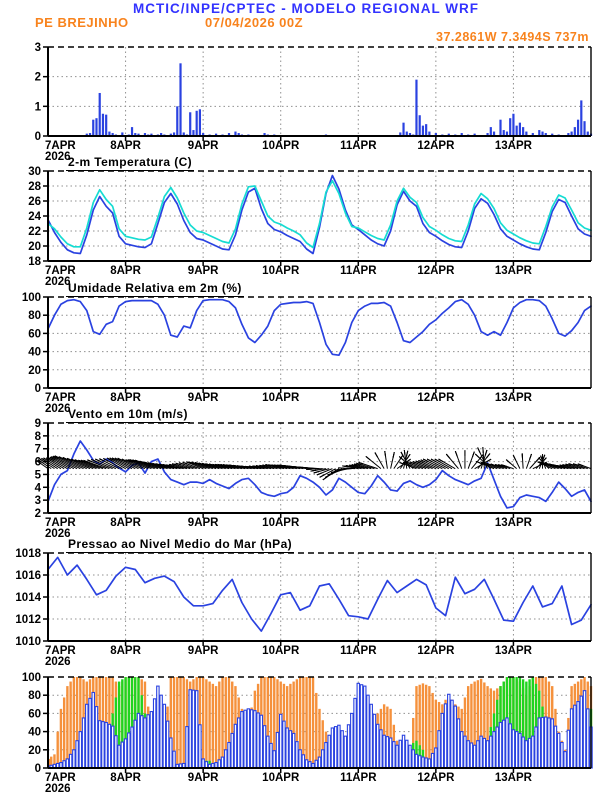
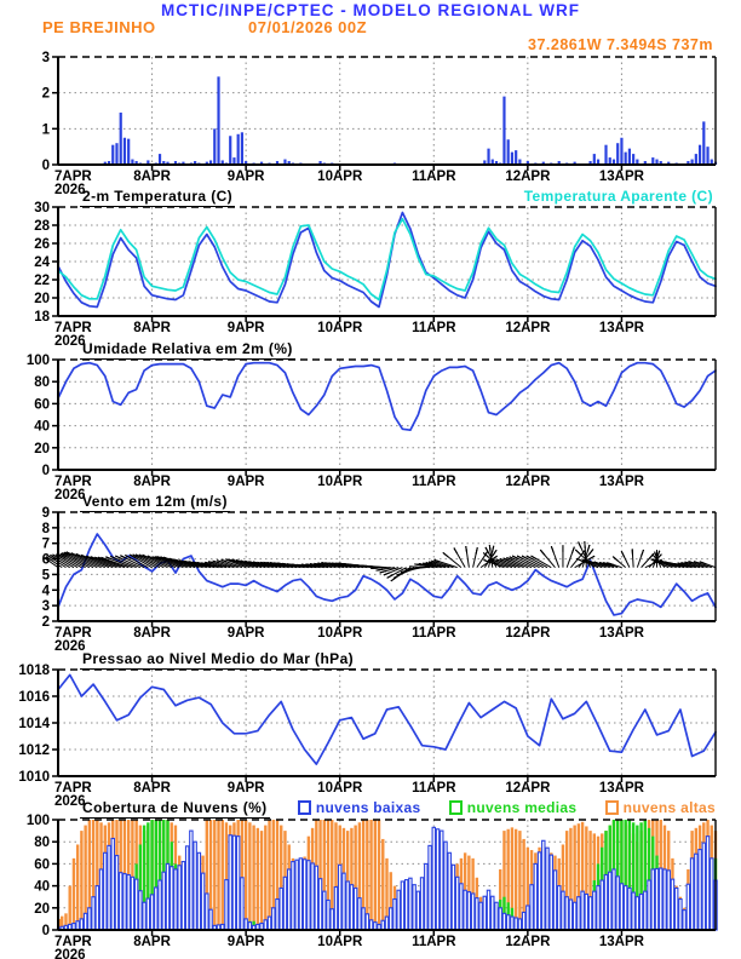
  MCTIC/INPE/CPTEC - MODELO REGIONAL WRF
  PE BREJINHO
- 07/04/2026 00Z
+ 07/01/2026 00Z
  37.2861W 7.3494S 737m
  2-m Temperatura (C)
+ Temperatura Aparente (C)
  Umidade Relativa em 2m (%)
- Vento em 10m (m/s)
+ Vento em 12m (m/s)
  Pressao ao Nivel Medio do Mar (hPa)
+ Cobertura de Nuvens (%)
+ nuvens baixas
+ nuvens medias
+ nuvens altas
  0
  1
  2
  3
  7APR
  2026
  8APR
  9APR
  10APR
  11APR
  12APR
  13APR
  18
  20
  22
  24
  26
  28
  30
  7APR
  2026
  8APR
  9APR
  10APR
  11APR
  12APR
  13APR
  0
  20
  40
  60
  80
  100
  7APR
  2026
  8APR
  9APR
  10APR
  11APR
  12APR
  13APR
  2
  3
  4
  5
  6
  7
  8
  9
  7APR
  2026
  8APR
  9APR
  10APR
  11APR
  12APR
  13APR
  1010
  1012
  1014
  1016
  1018
  7APR
  2026
  8APR
  9APR
  10APR
  11APR
  12APR
  13APR
  0
  20
  40
  60
  80
  100
  7APR
  2026
  8APR
  9APR
  10APR
  11APR
  12APR
  13APR
